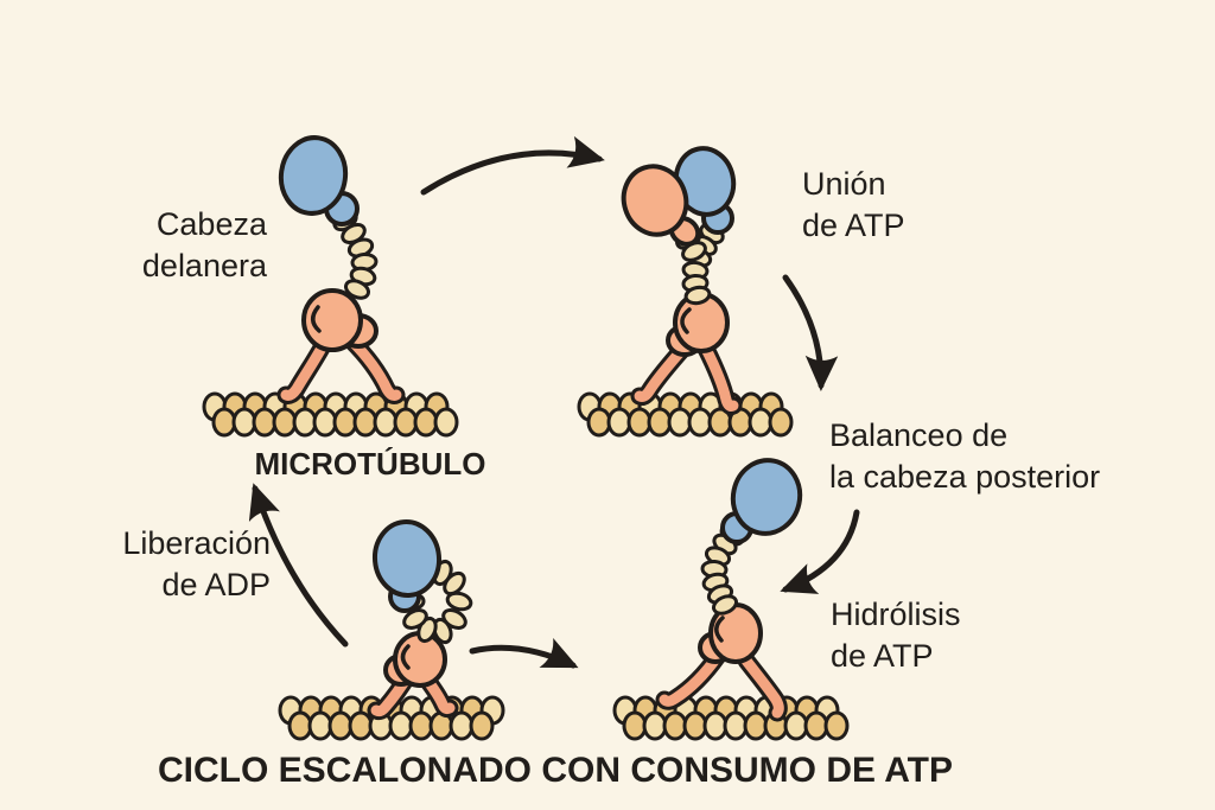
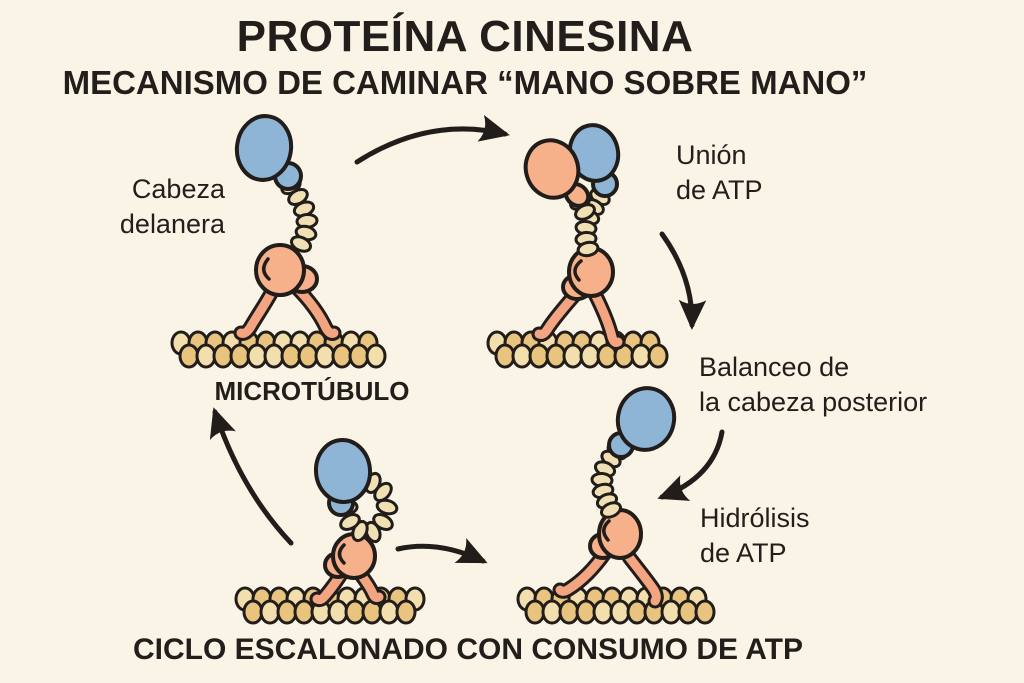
+ PROTEÍNA CINESINA
+ MECANISMO DE CAMINAR “MANO SOBRE MANO”
  Cabeza
  delanera
  Unión
  de ATP
  MICROTÚBULO
  Balanceo de
  la cabeza posterior
- Liberación
- de ADP
  Hidrólisis
  de ATP
  CICLO ESCALONADO CON CONSUMO DE ATP
